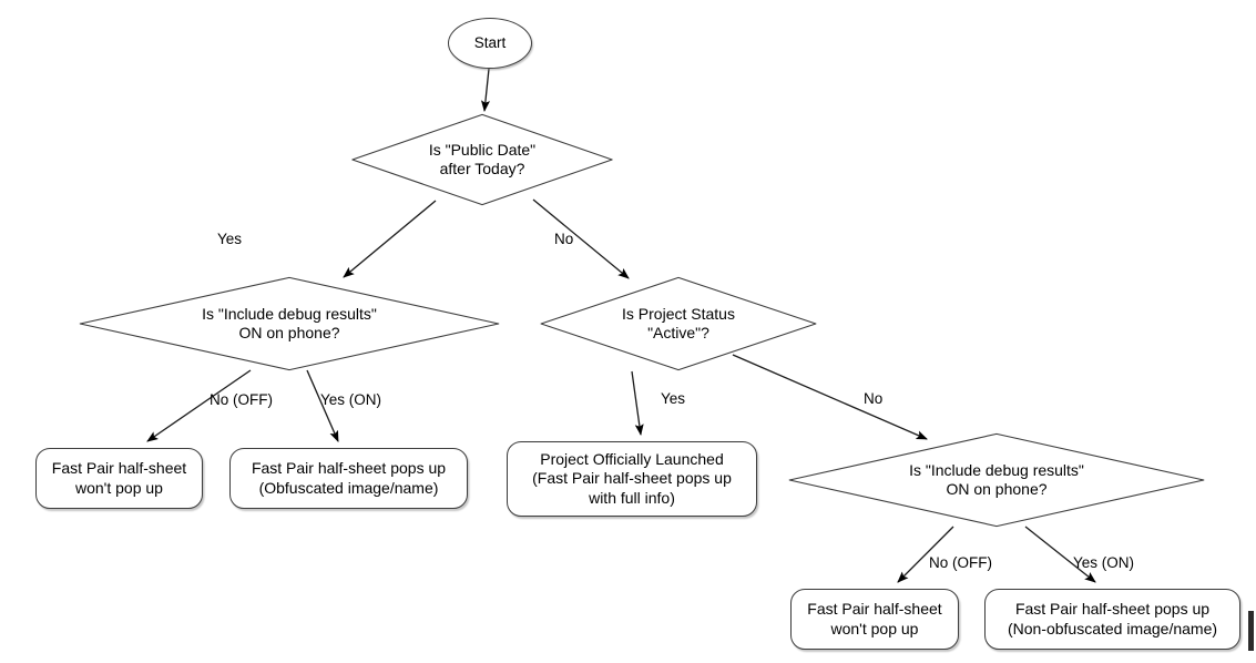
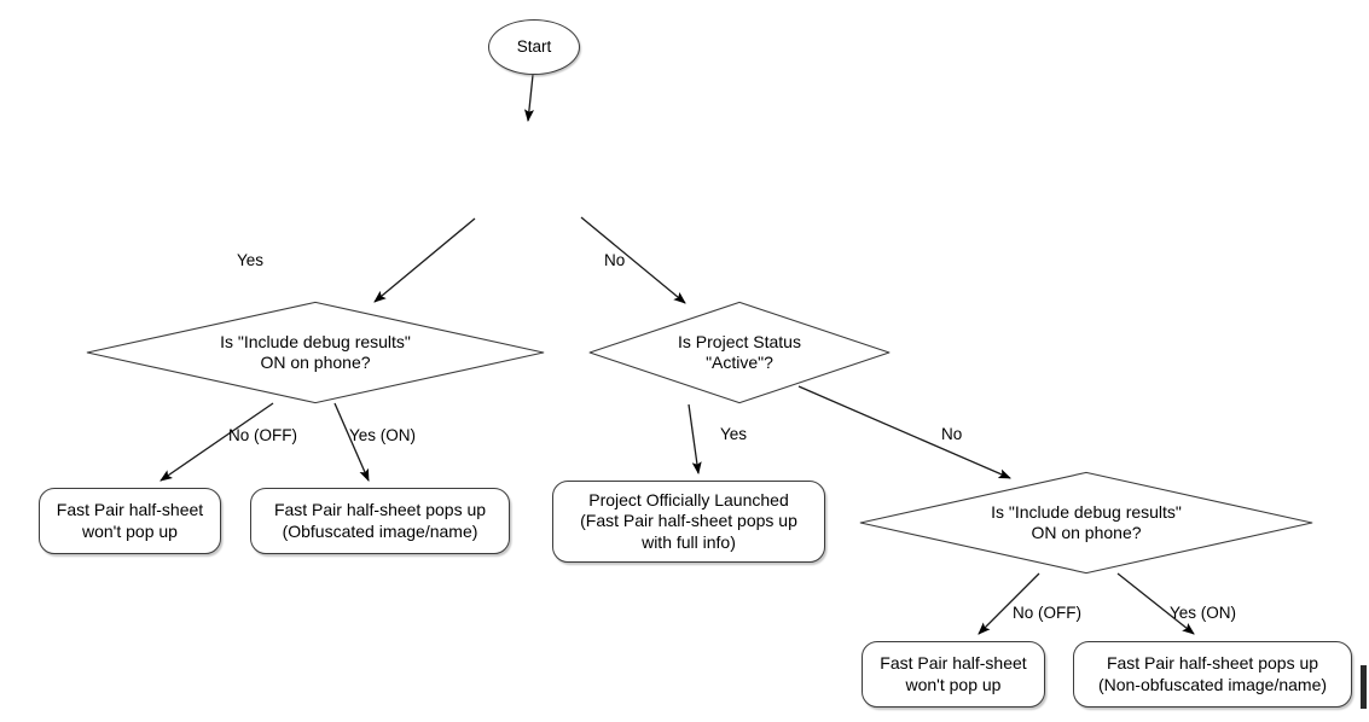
  Start
- Is "Public Date"
- after Today?
  Is "Include debug results"
  ON on phone?
  Is Project Status
  "Active"?
  Fast Pair half-sheet
  won't pop up
  Fast Pair half-sheet pops up
  (Obfuscated image/name)
  Project Officially Launched
  (Fast Pair half-sheet pops up
  with full info)
  Is "Include debug results"
  ON on phone?
  Fast Pair half-sheet
  won't pop up
  Fast Pair half-sheet pops up
  (Non-obfuscated image/name)
  Yes
  No
  No (OFF)
  Yes (ON)
  Yes
  No
  No (OFF)
  Yes (ON)
